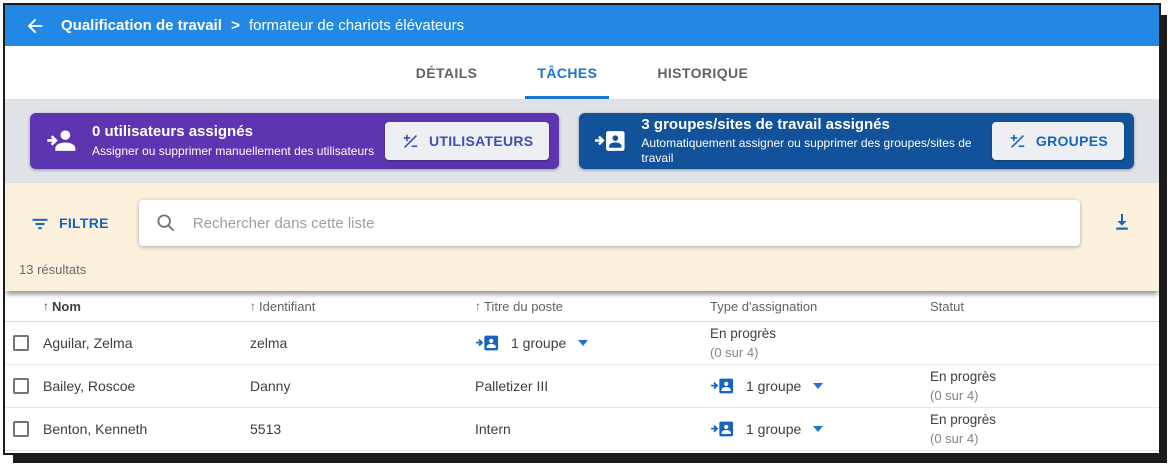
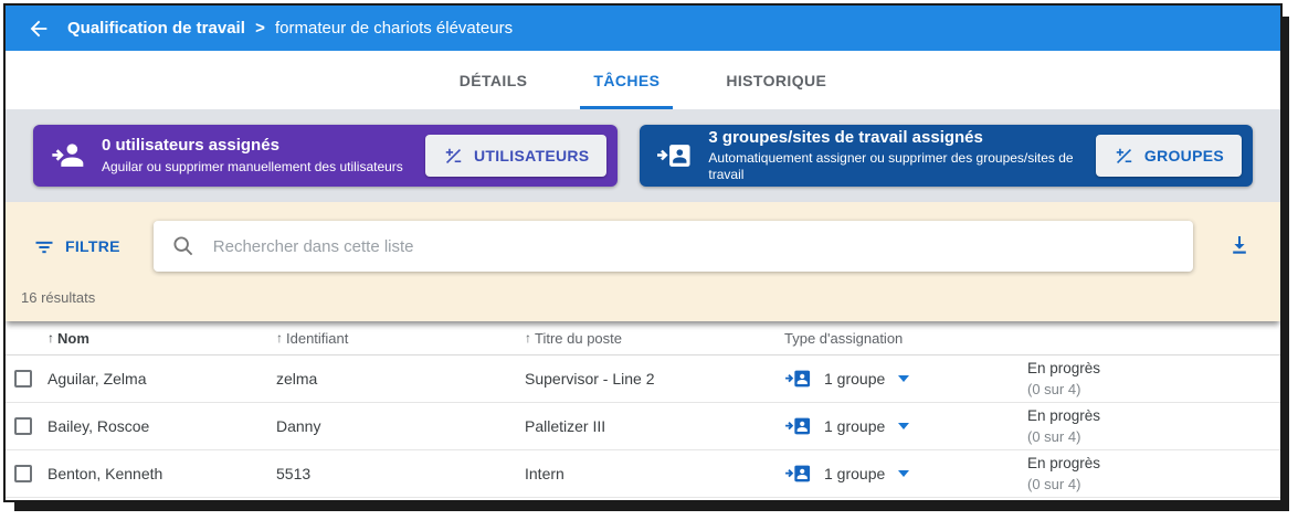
  Qualification de travail > formateur de chariots élévateurs
  DÉTAILS
  TÂCHES
  HISTORIQUE
  0 utilisateurs assignés
- Assigner ou supprimer manuellement des utilisateurs
+ Aguilar ou supprimer manuellement des utilisateurs
  UTILISATEURS
  3 groupes/sites de travail assignés
  Automatiquement assigner ou supprimer des groupes/sites de travail
  GROUPES
  FILTRE
  Rechercher dans cette liste
- 13 résultats
+ 16 résultats
  ↑
  Nom
  ↑
  Identifiant
  ↑
  Titre du poste
  Type d'assignation
- Statut
  Aguilar, Zelma
  zelma
+ Supervisor - Line 2
  1 groupe
  En progrès
  (0 sur 4)
  Bailey, Roscoe
  Danny
  Palletizer III
  1 groupe
  En progrès
  (0 sur 4)
  Benton, Kenneth
  5513
  Intern
  1 groupe
  En progrès
  (0 sur 4)
